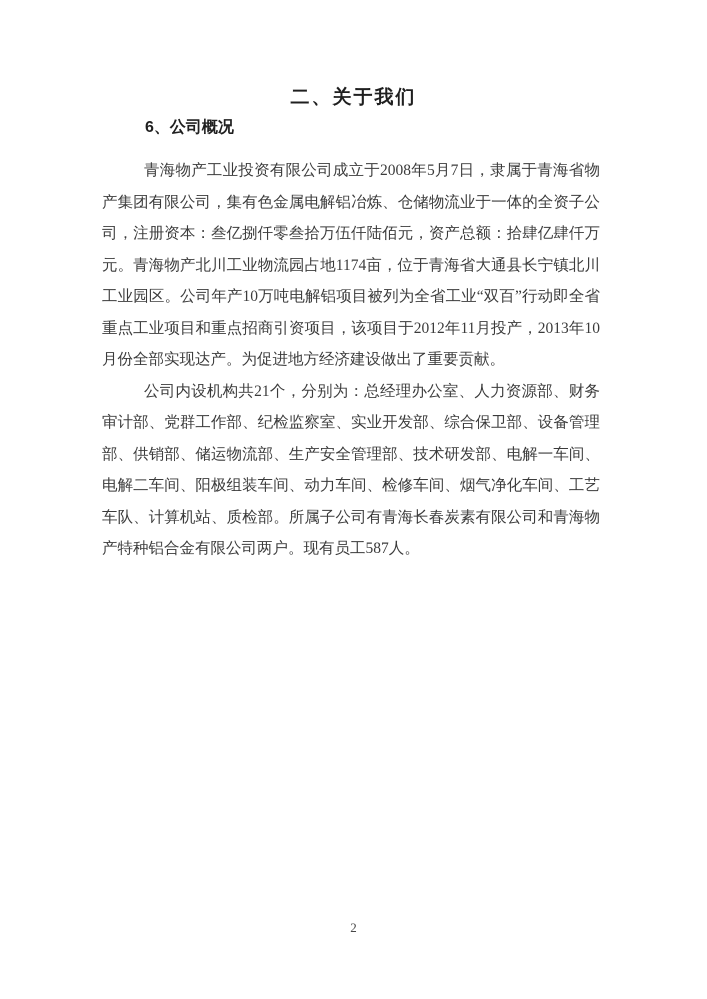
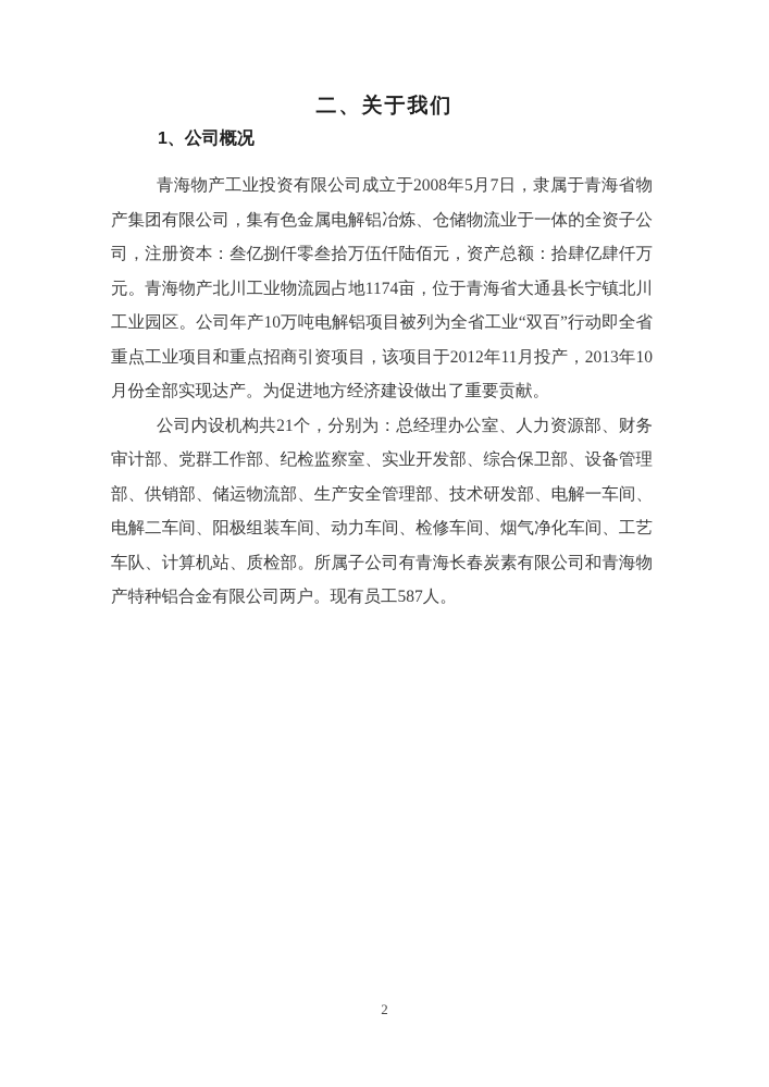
  二、关于我们
- 6、公司概况
+ 1、公司概况
  青海物产工业投资有限公司成立于2008年5月7日，隶属于青海省物产集团有限公司，集有色金属电解铝冶炼、仓储物流业于一体的全资子公司，注册资本：叁亿捌仟零叁拾万伍仟陆佰元，资产总额：拾肆亿肆仟万元。青海物产北川工业物流园占地1174亩，位于青海省大通县长宁镇北川工业园区。公司年产10万吨电解铝项目被列为全省工业“双百”行动即全省重点工业项目和重点招商引资项目，该项目于2012年11月投产，2013年10月份全部实现达产。为促进地方经济建设做出了重要贡献。
  公司内设机构共21个，分别为：总经理办公室、人力资源部、财务审计部、党群工作部、纪检监察室、实业开发部、综合保卫部、设备管理部、供销部、储运物流部、生产安全管理部、技术研发部、电解一车间、电解二车间、阳极组装车间、动力车间、检修车间、烟气净化车间、工艺车队、计算机站、质检部。所属子公司有青海长春炭素有限公司和青海物产特种铝合金有限公司两户。现有员工587人。
  2
